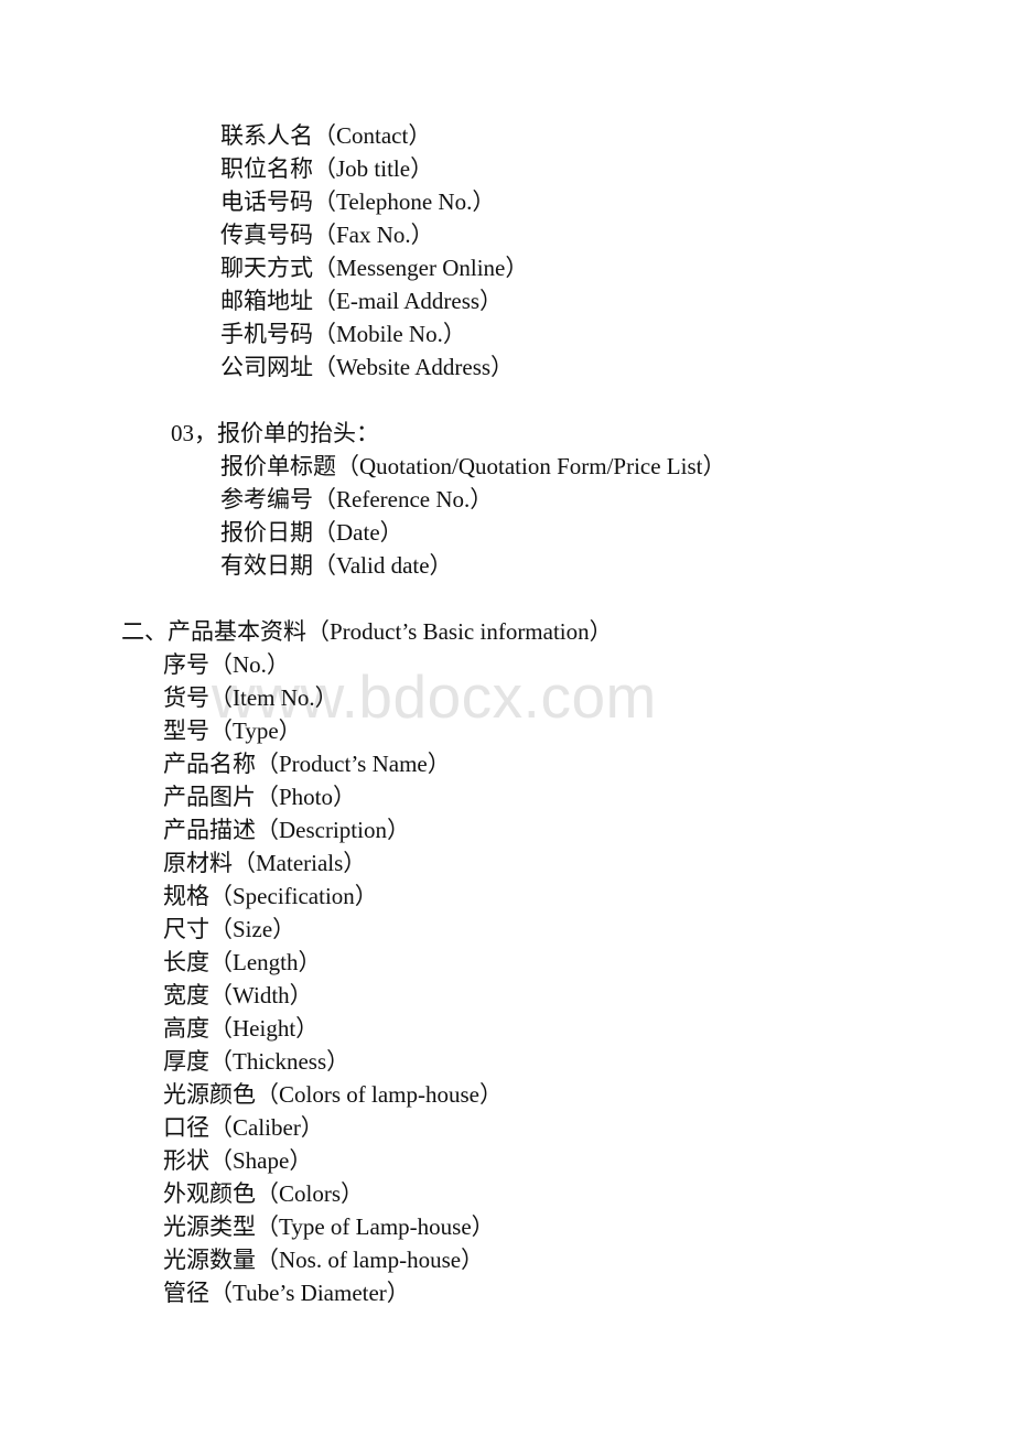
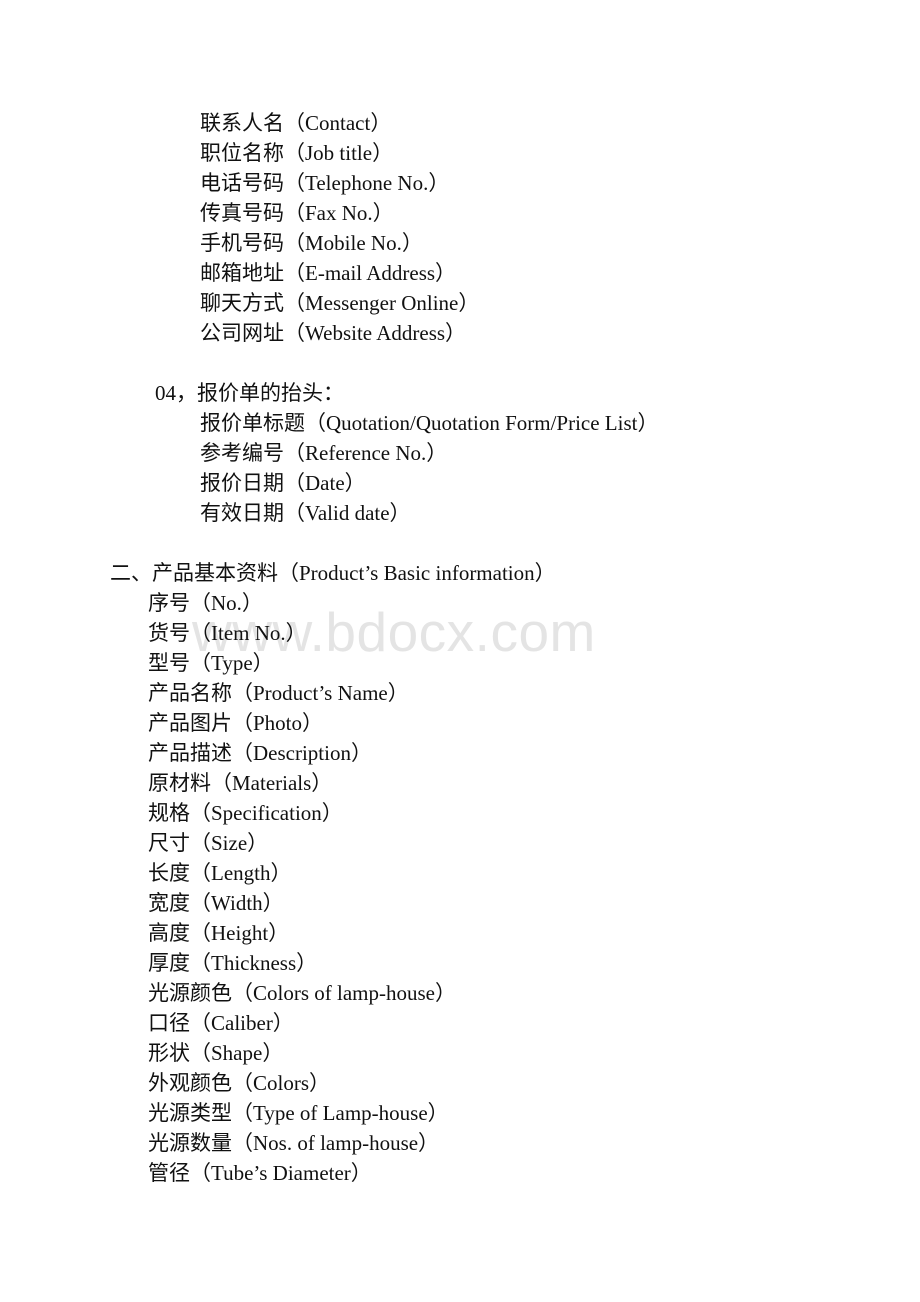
  www.bdocx.com
  联系人名（Contact）
  职位名称（Job title）
  电话号码（Telephone No.）
  传真号码（Fax No.）
- 聊天方式（Messenger Online）
+ 手机号码（Mobile No.）
  邮箱地址（E-mail Address）
- 手机号码（Mobile No.）
+ 聊天方式（Messenger Online）
  公司网址（Website Address）
- 03，报价单的抬头：
+ 04，报价单的抬头：
  报价单标题（Quotation/Quotation Form/Price List）
  参考编号（Reference No.）
  报价日期（Date）
  有效日期（Valid date）
  二、产品基本资料（Product’s Basic information）
  序号（No.）
  货号（Item No.）
  型号（Type）
  产品名称（Product’s Name）
  产品图片（Photo）
  产品描述（Description）
  原材料（Materials）
  规格（Specification）
  尺寸（Size）
  长度（Length）
  宽度（Width）
  高度（Height）
  厚度（Thickness）
  光源颜色（Colors of lamp-house）
  口径（Caliber）
  形状（Shape）
  外观颜色（Colors）
  光源类型（Type of Lamp-house）
  光源数量（Nos. of lamp-house）
  管径（Tube’s Diameter）
